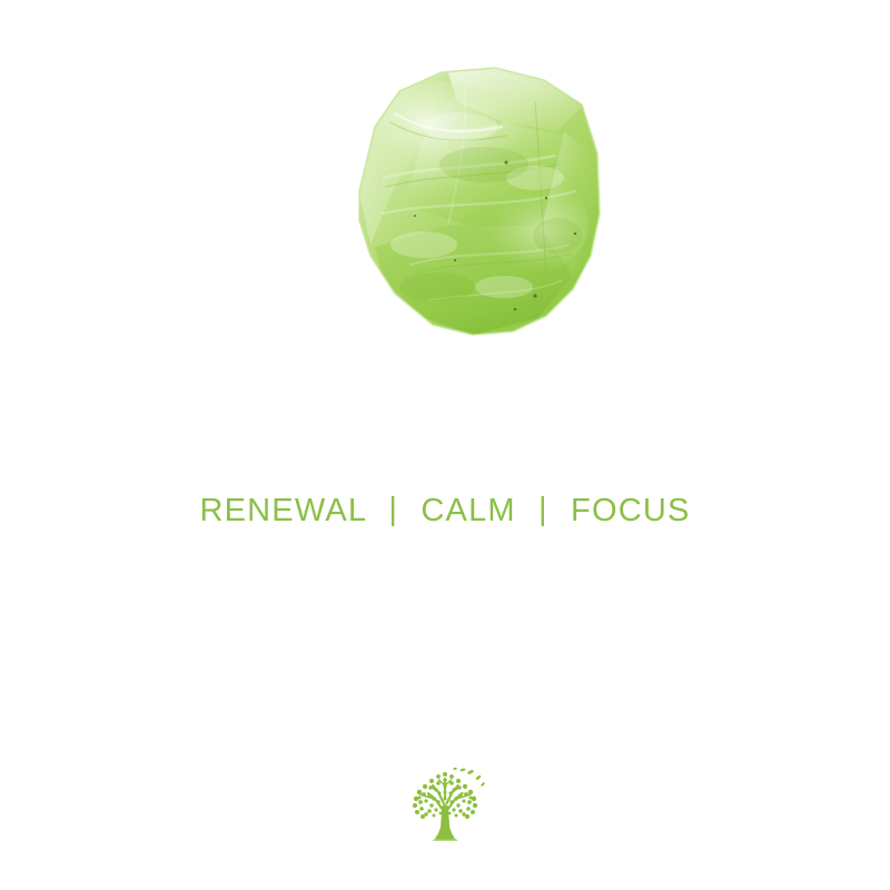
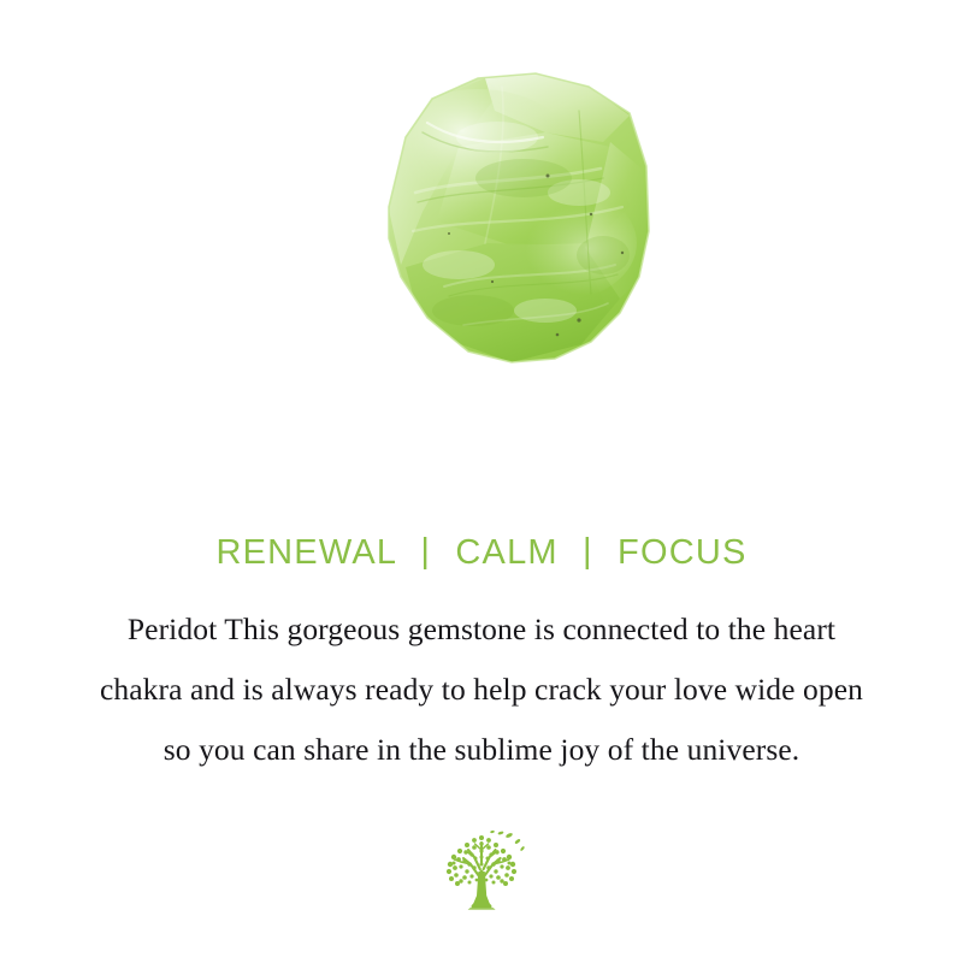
  RENEWAL | CALM | FOCUS
+ Peridot This gorgeous gemstone is connected to the heart
+ chakra and is always ready to help crack your love wide open
+ so you can share in the sublime joy of the universe.
